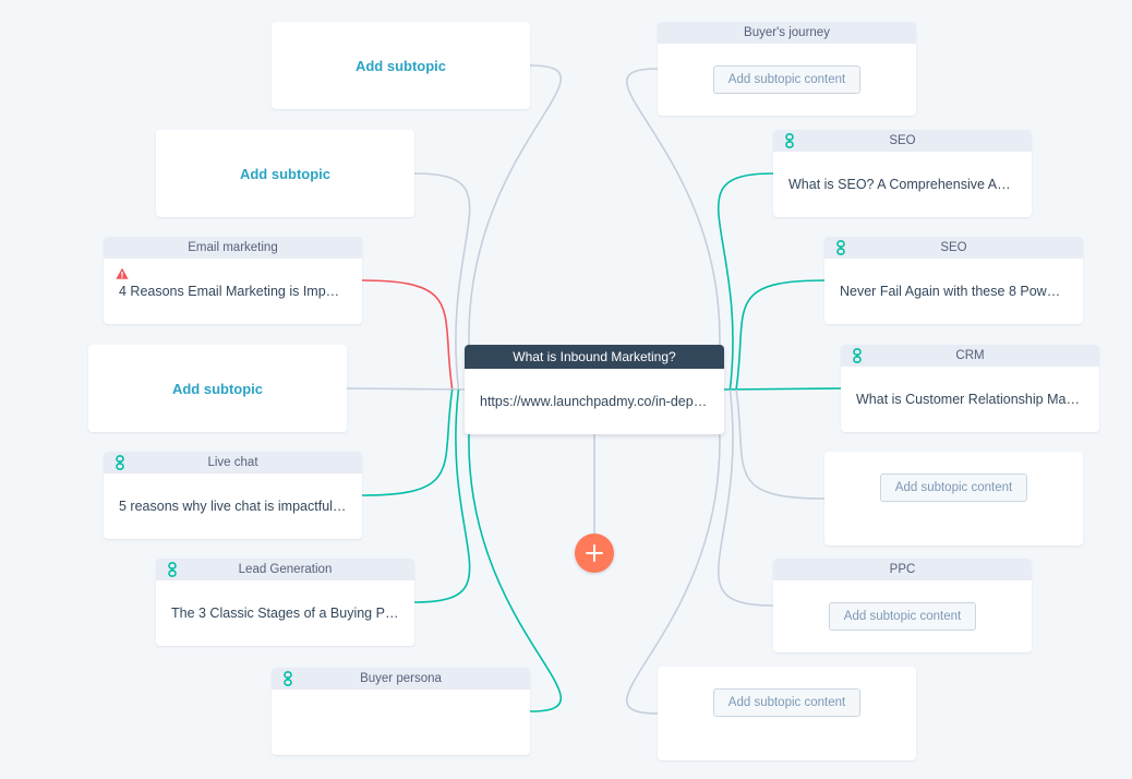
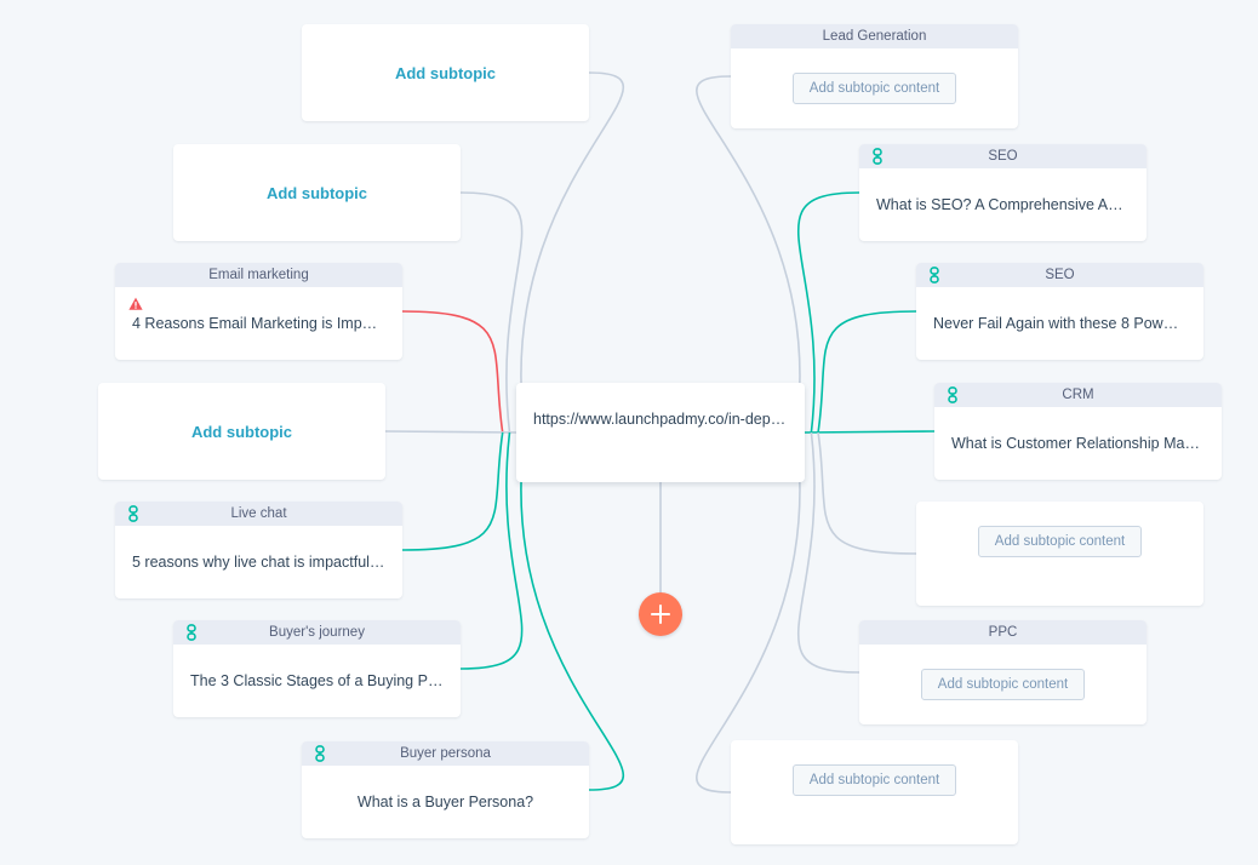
  Add subtopic
- Buyer's journey
+ Lead Generation
  Add subtopic content
  Add subtopic
  SEO
  What is SEO? A Comprehensive Answ
  Email marketing
  4 Reasons Email Marketing is Importa
  SEO
  Never Fail Again with these 8 Powerfu
  Add subtopic
  CRM
  What is Customer Relationship Mana
  Live chat
  5 reasons why live chat is impactful to
  Add subtopic content
- Lead Generation
+ Buyer's journey
  The 3 Classic Stages of a Buying Pro
  PPC
  Add subtopic content
  Buyer persona
+ What is a Buyer Persona?
  Add subtopic content
- What is Inbound Marketing?
  https://www.launchpadmy.co/in-depth-
